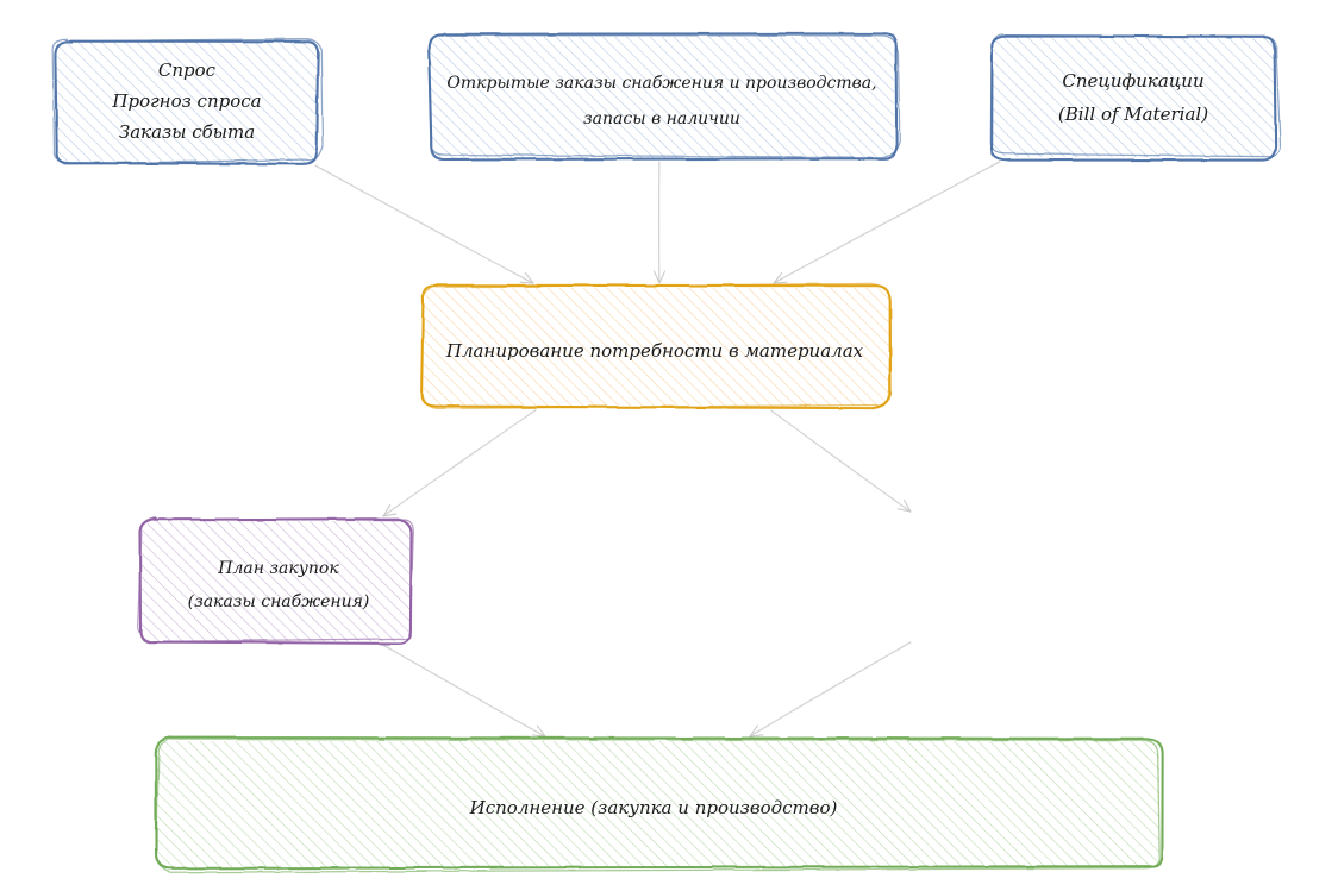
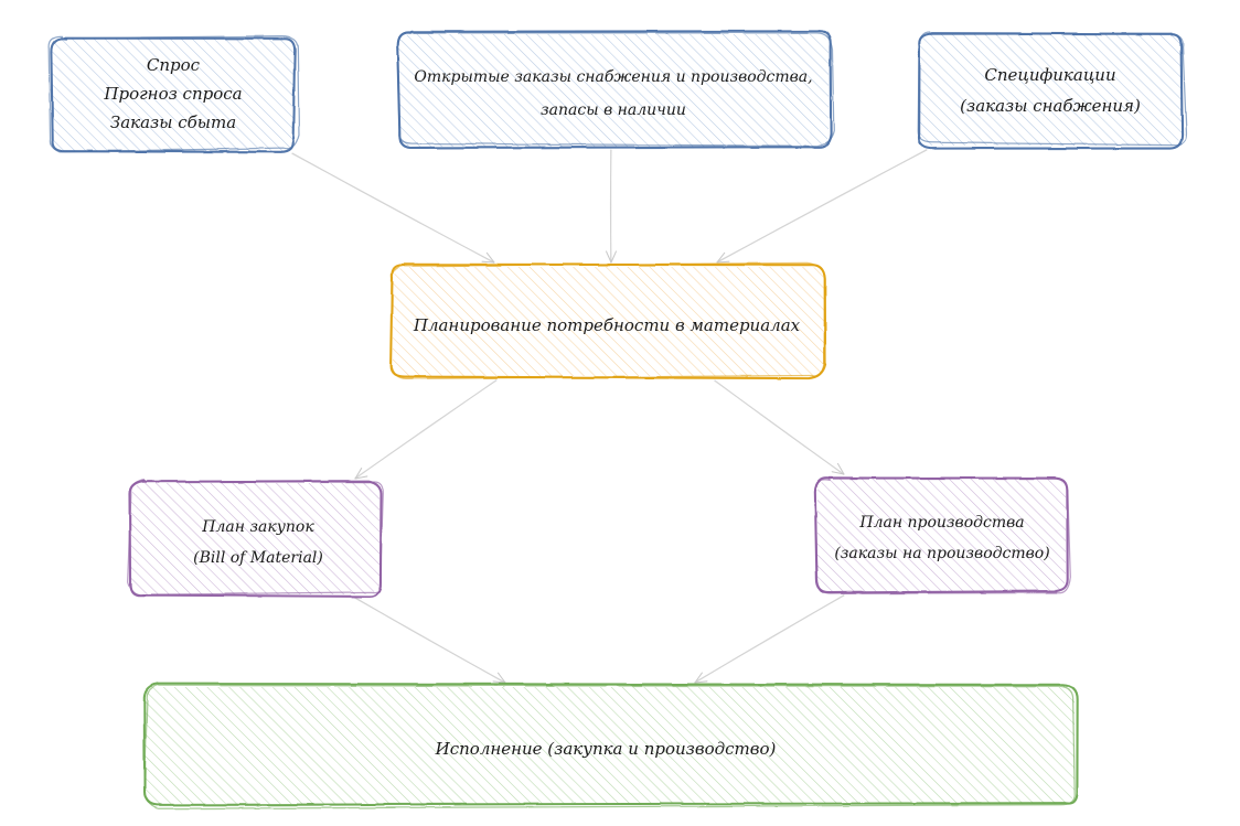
  Спрос
  Прогноз спроса
  Заказы сбыта
  Открытые заказы снабжения и производства,
  запасы в наличии
  Спецификации
- (Bill of Material)
+ (заказы снабжения)
  Планирование потребности в материалах
  План закупок
- (заказы снабжения)
+ (Bill of Material)
+ План производства
+ (заказы на производство)
  Исполнение (закупка и производство)
